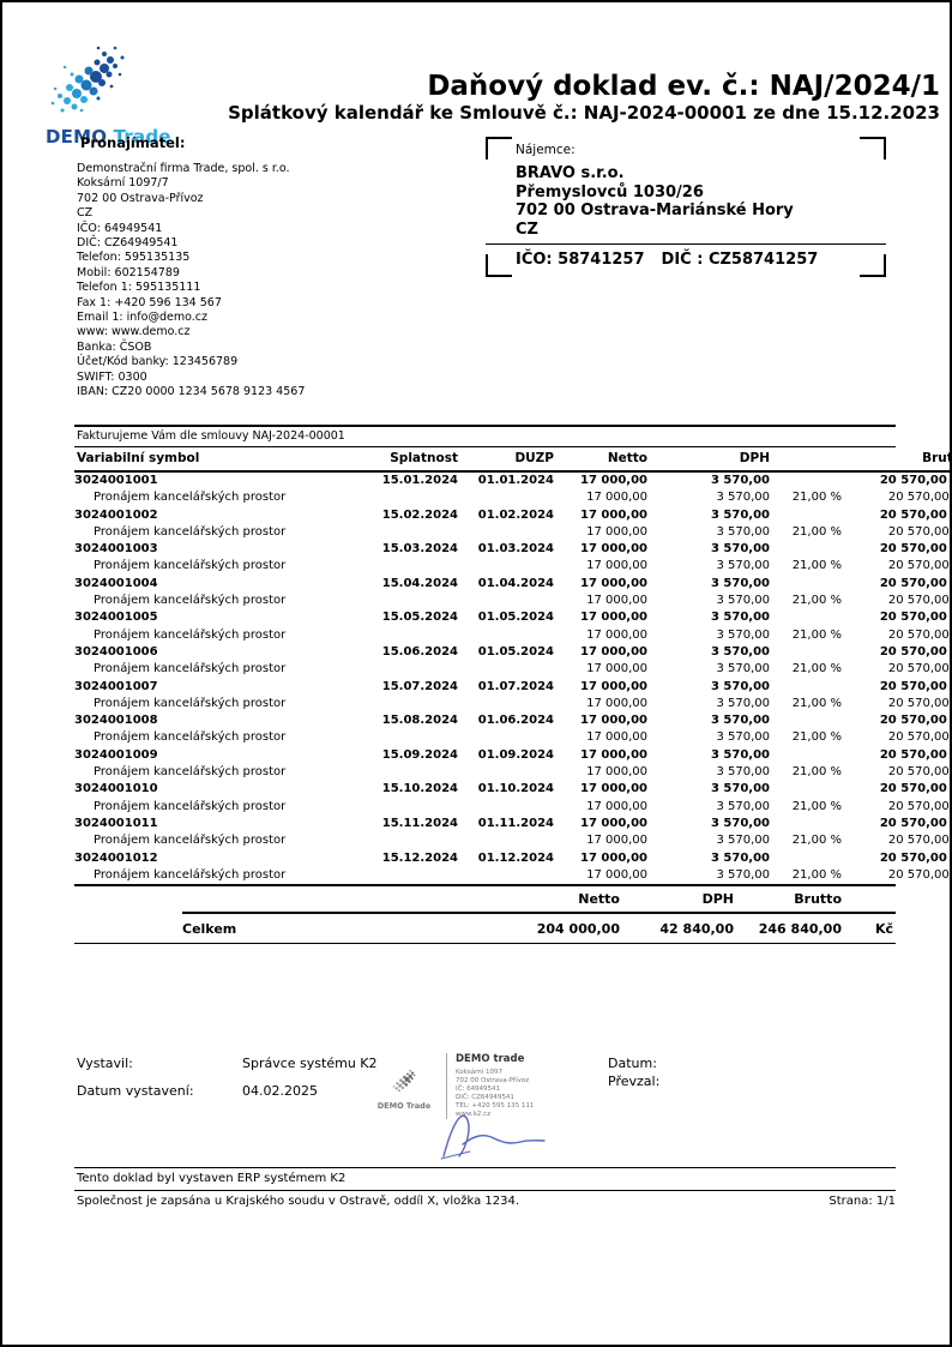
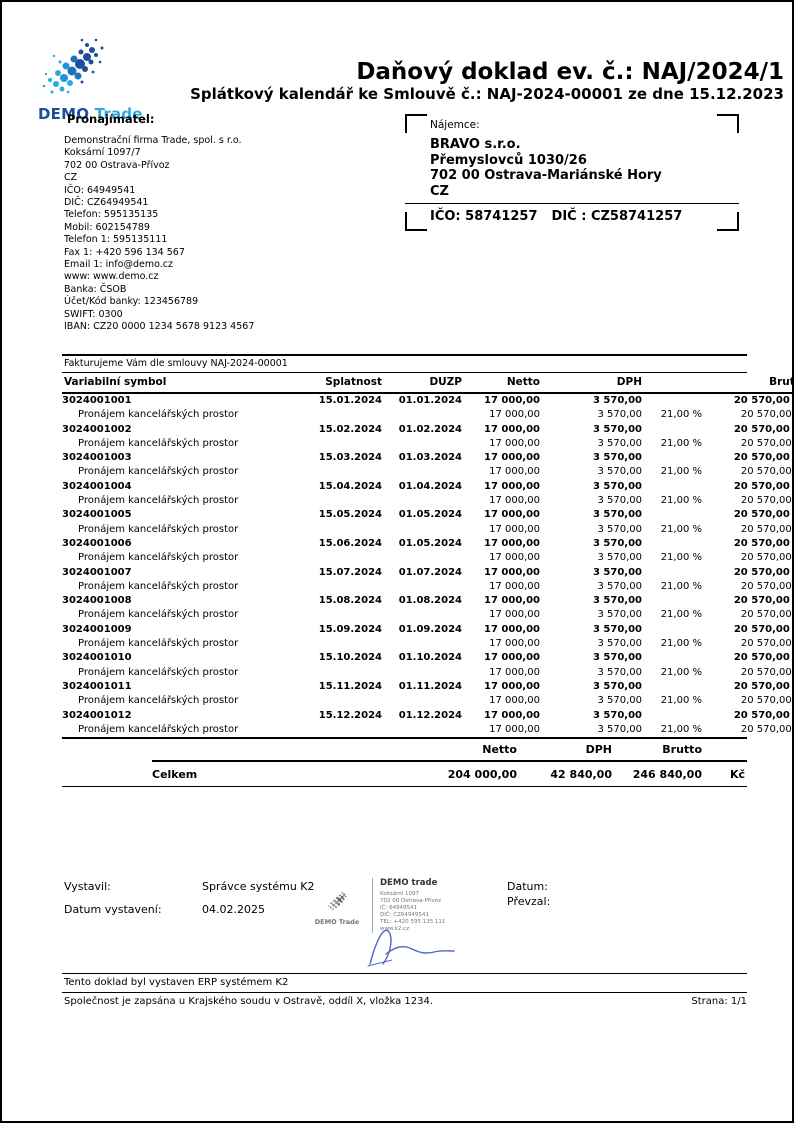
  DEMO Trade
  Daňový doklad ev. č.: NAJ/2024/1
  Splátkový kalendář ke Smlouvě č.: NAJ-2024-00001 ze dne 15.12.2023
  Pronajímatel:
  Demonstrační firma Trade, spol. s r.o.
  Koksární 1097/7
  702 00 Ostrava-Přívoz
  CZ
  IČO: 64949541
  DIČ: CZ64949541
  Telefon: 595135135
  Mobil: 602154789
  Telefon 1: 595135111
  Fax 1: +420 596 134 567
  Email 1: info@demo.cz
  www: www.demo.cz
  Banka: ČSOB
  Účet/Kód banky: 123456789
  SWIFT: 0300
  IBAN: CZ20 0000 1234 5678 9123 4567
  Nájemce:
  BRAVO s.r.o.
  Přemyslovců 1030/26
  702 00 Ostrava-Mariánské Hory
  CZ
  IČO: 58741257 DIČ : CZ58741257
  Fakturujeme Vám dle smlouvy NAJ-2024-00001
  Variabilní symbol	Splatnost	DUZP	Netto	DPH		Bru
  3024001001	15.01.2024	01.01.2024	17 000,00	3 570,00		20 570,00
  Pronájem kancelářských prostor			17 000,00	3 570,00	21,00 %	20 570,00
  3024001002	15.02.2024	01.02.2024	17 000,00	3 570,00		20 570,00
  Pronájem kancelářských prostor			17 000,00	3 570,00	21,00 %	20 570,00
  3024001003	15.03.2024	01.03.2024	17 000,00	3 570,00		20 570,00
  Pronájem kancelářských prostor			17 000,00	3 570,00	21,00 %	20 570,00
  3024001004	15.04.2024	01.04.2024	17 000,00	3 570,00		20 570,00
  Pronájem kancelářských prostor			17 000,00	3 570,00	21,00 %	20 570,00
  3024001005	15.05.2024	01.05.2024	17 000,00	3 570,00		20 570,00
  Pronájem kancelářských prostor			17 000,00	3 570,00	21,00 %	20 570,00
  3024001006	15.06.2024	01.05.2024	17 000,00	3 570,00		20 570,00
  Pronájem kancelářských prostor			17 000,00	3 570,00	21,00 %	20 570,00
  3024001007	15.07.2024	01.07.2024	17 000,00	3 570,00		20 570,00
  Pronájem kancelářských prostor			17 000,00	3 570,00	21,00 %	20 570,00
- 3024001008	15.08.2024	01.06.2024	17 000,00	3 570,00		20 570,00
+ 3024001008	15.08.2024	01.08.2024	17 000,00	3 570,00		20 570,00
  Pronájem kancelářských prostor			17 000,00	3 570,00	21,00 %	20 570,00
  3024001009	15.09.2024	01.09.2024	17 000,00	3 570,00		20 570,00
  Pronájem kancelářských prostor			17 000,00	3 570,00	21,00 %	20 570,00
  3024001010	15.10.2024	01.10.2024	17 000,00	3 570,00		20 570,00
  Pronájem kancelářských prostor			17 000,00	3 570,00	21,00 %	20 570,00
  3024001011	15.11.2024	01.11.2024	17 000,00	3 570,00		20 570,00
  Pronájem kancelářských prostor			17 000,00	3 570,00	21,00 %	20 570,00
  3024001012	15.12.2024	01.12.2024	17 000,00	3 570,00		20 570,00
  Pronájem kancelářských prostor			17 000,00	3 570,00	21,00 %	20 570,00
  		Netto	DPH	Brutto
  	Celkem	204 000,00	42 840,00	246 840,00	Kč
  Vystavil:
  Správce systému K2
  Datum vystavení:
  04.02.2025
  Datum:
  Převzal:
  DEMO Trade
  DEMO trade
  Tento doklad byl vystaven ERP systémem K2
  Společnost je zapsána u Krajského soudu v Ostravě, oddíl X, vložka 1234.
  Strana: 1/1
